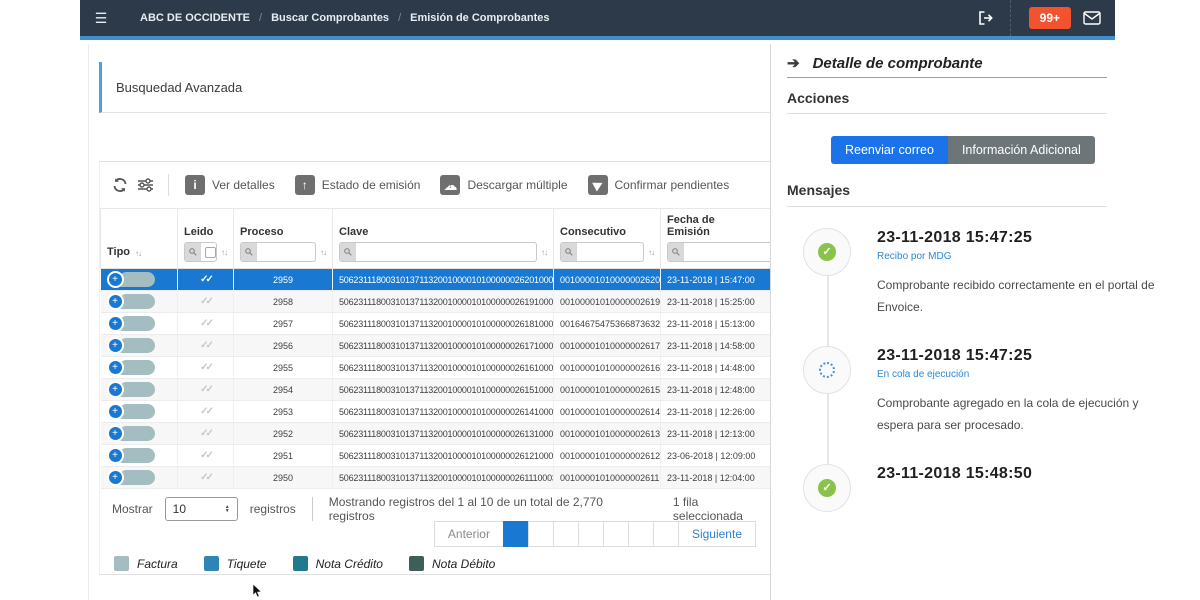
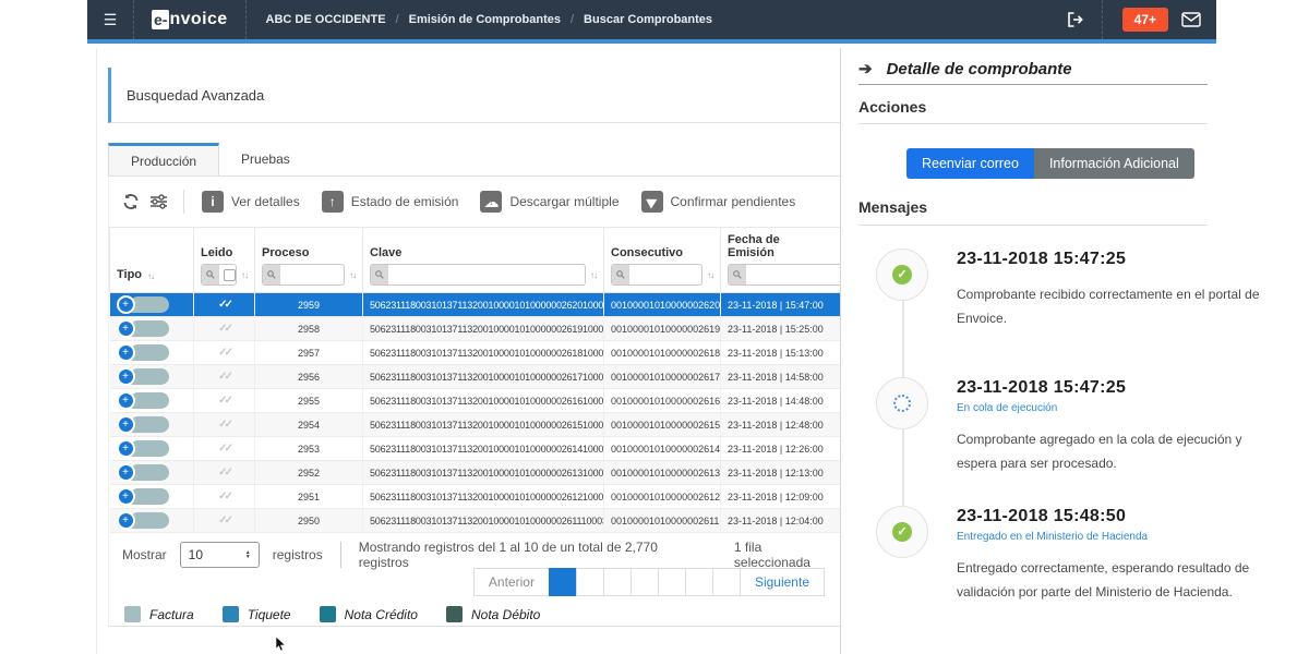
  ☰
+ e-
+ nvoice
  ABC DE OCCIDENTE
  /
- Buscar Comprobantes
+ Emisión de Comprobantes
  /
- Emisión de Comprobantes
+ Buscar Comprobantes
- 99+
+ 47+
  Busquedad Avanzada
+ Producción
+ Pruebas
  Ver detalles
  Estado de emisión
  Descargar múltiple
  Confirmar pendientes
  Tipo ↑↓	Leido ↑↓	Proceso ↑↓	Clave ↑↓	Consecutivo ↑↓	Fecha de Emisión
  +	✓✓	2959	506231118003101371132001000010100000026201000	00100001010000002620	23-11-2018 | 15:47:00
  +	✓✓	2958	506231118003101371132001000010100000026191000	00100001010000002619	23-11-2018 | 15:25:00
- +	✓✓	2957	506231118003101371132001000010100000026181000	00164675475366873632	23-11-2018 | 15:13:00
+ +	✓✓	2957	506231118003101371132001000010100000026181000	00100001010000002618	23-11-2018 | 15:13:00
  +	✓✓	2956	506231118003101371132001000010100000026171000	00100001010000002617	23-11-2018 | 14:58:00
  +	✓✓	2955	506231118003101371132001000010100000026161000	00100001010000002616	23-11-2018 | 14:48:00
  +	✓✓	2954	506231118003101371132001000010100000026151000	00100001010000002615	23-11-2018 | 12:48:00
  +	✓✓	2953	506231118003101371132001000010100000026141000	00100001010000002614	23-11-2018 | 12:26:00
  +	✓✓	2952	506231118003101371132001000010100000026131000	00100001010000002613	23-11-2018 | 12:13:00
- +	✓✓	2951	506231118003101371132001000010100000026121000	00100001010000002612	23-06-2018 | 12:09:00
+ +	✓✓	2951	506231118003101371132001000010100000026121000	00100001010000002612	23-11-2018 | 12:09:00
  +	✓✓	2950	506231118003101371132001000010100000026111000	00100001010000002611	23-11-2018 | 12:04:00
  Mostrar
  10
  registros
  Mostrando registros del 1 al 10 de un total de 2,770 registros
  1 fila seleccionada
  Anterior
  Siguiente
  Factura
  Tiquete
  Nota Crédito
  Nota Débito
  ➔
  Detalle de comprobante
  Acciones
  Reenviar correo
  Información Adicional
  Mensajes
  ✓
  23-11-2018 15:47:25
- Recibo por MDG
  Comprobante recibido correctamente en el portal de Envoice.
  23-11-2018 15:47:25
  En cola de ejecución
  Comprobante agregado en la cola de ejecución y espera para ser procesado.
  ✓
  23-11-2018 15:48:50
+ Entregado en el Ministerio de Hacienda
+ Entregado correctamente, esperando resultado de validación por parte del Ministerio de Hacienda.
